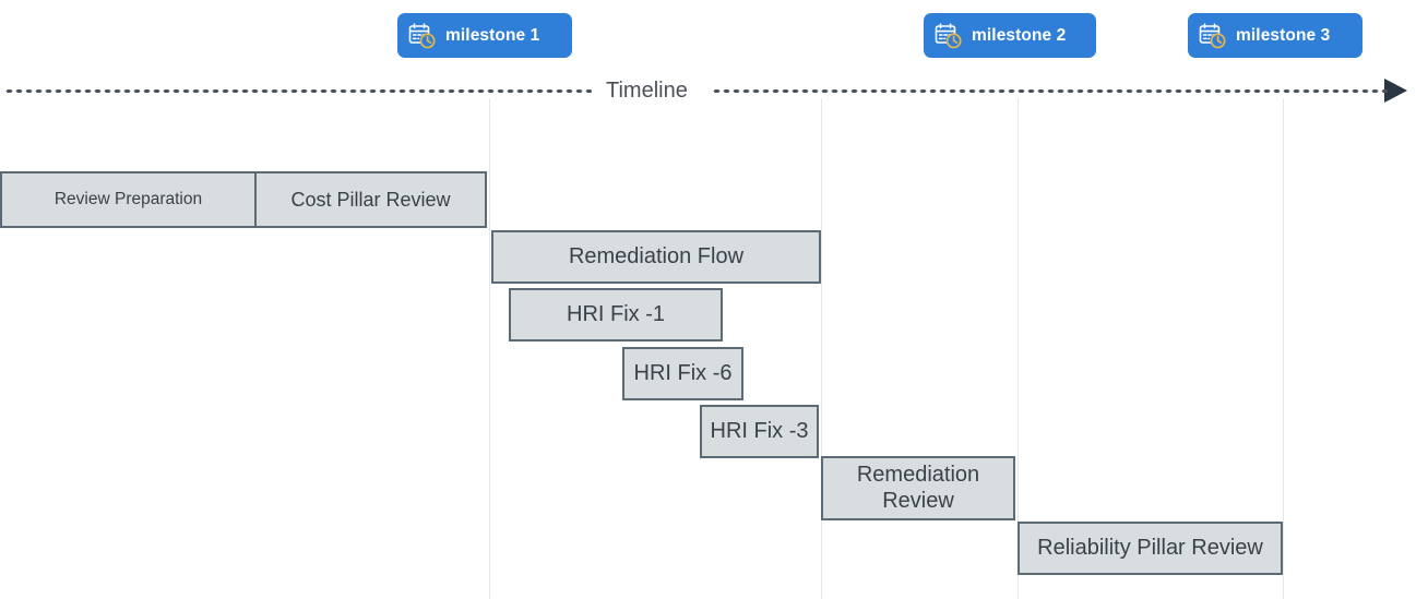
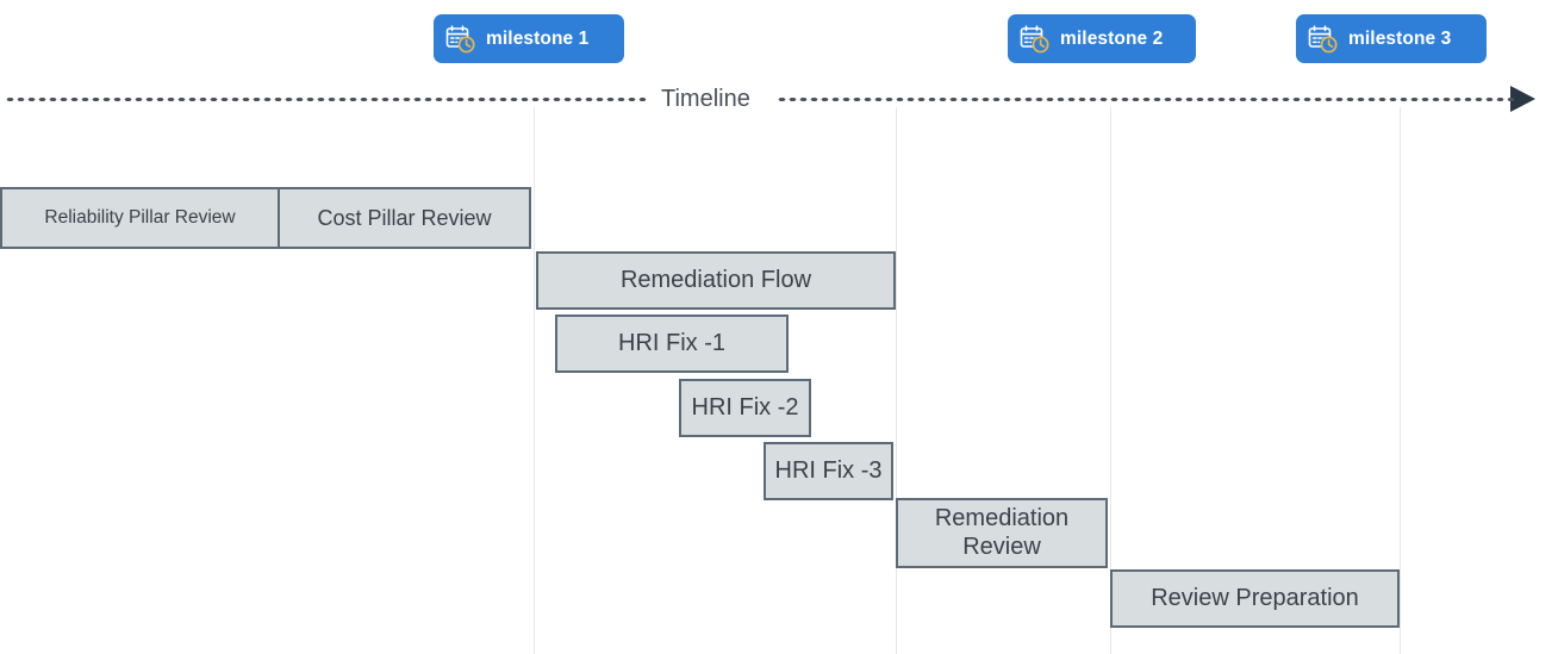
  milestone 1
  milestone 2
  milestone 3
  Timeline
- Review Preparation
+ Reliability Pillar Review
  Cost Pillar Review
  Remediation Flow
  HRI Fix -1
- HRI Fix -6
+ HRI Fix -2
  HRI Fix -3
  Remediation
  Review
- Reliability Pillar Review
+ Review Preparation
